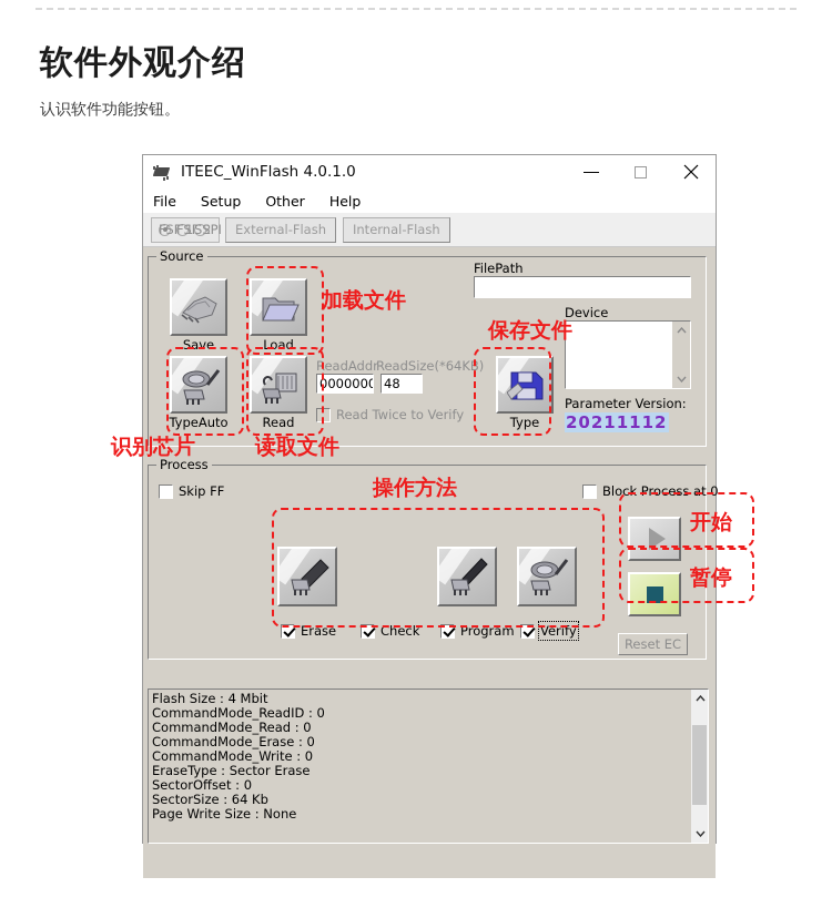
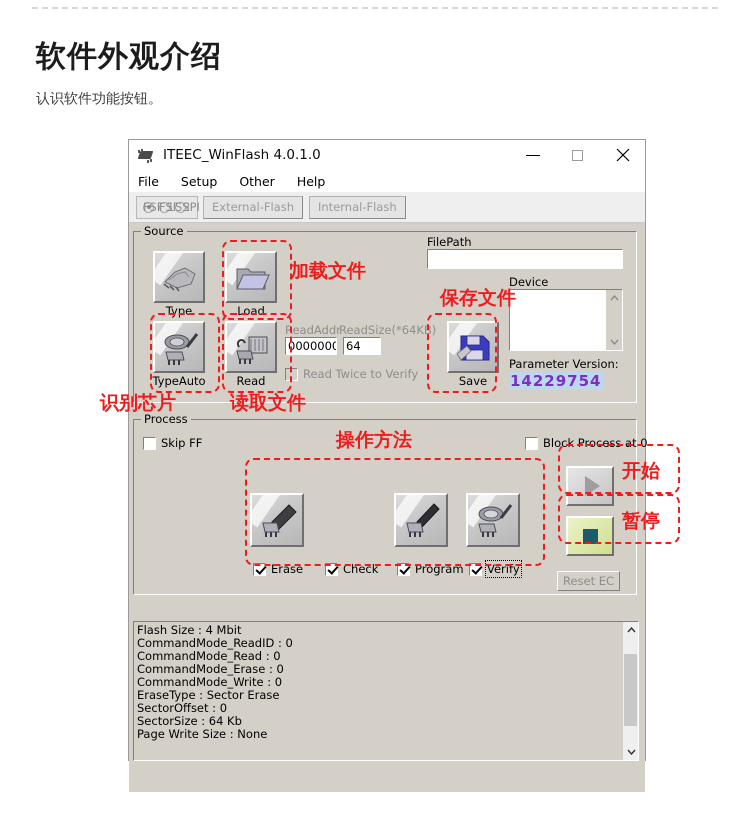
  软件外观介绍
  认识软件功能按钮。
  ITEEC_WinFlash 4.0.1.0
  File
  Setup
  Other
  Help
  SSPI
  External-Flash
  Internal-Flash
  Source
- Save
+ Type
  Load
  TypeAuto
  Read
  ReadAddr
  ReadSize(*64KB)
  0000000
- 48
+ 64
  Read Twice to Verify
  FilePath
  Device
  Parameter Version:
- 20211112
+ 14229754
- Type
+ Save
  Process
  Skip FF
  Block Process at 0
  Erase
  Check
  Program
  Verify
  Reset EC
  Flash Size : 4 Mbit
  CommandMode_ReadID : 0
  CommandMode_Read : 0
  CommandMode_Erase : 0
  CommandMode_Write : 0
  EraseType : Sector Erase
  SectorOffset : 0
  SectorSize : 64 Kb
  Page Write Size : None
  加载文件
  识别芯片
  读取文件
  保存文件
  操作方法
  开始
  暂停
